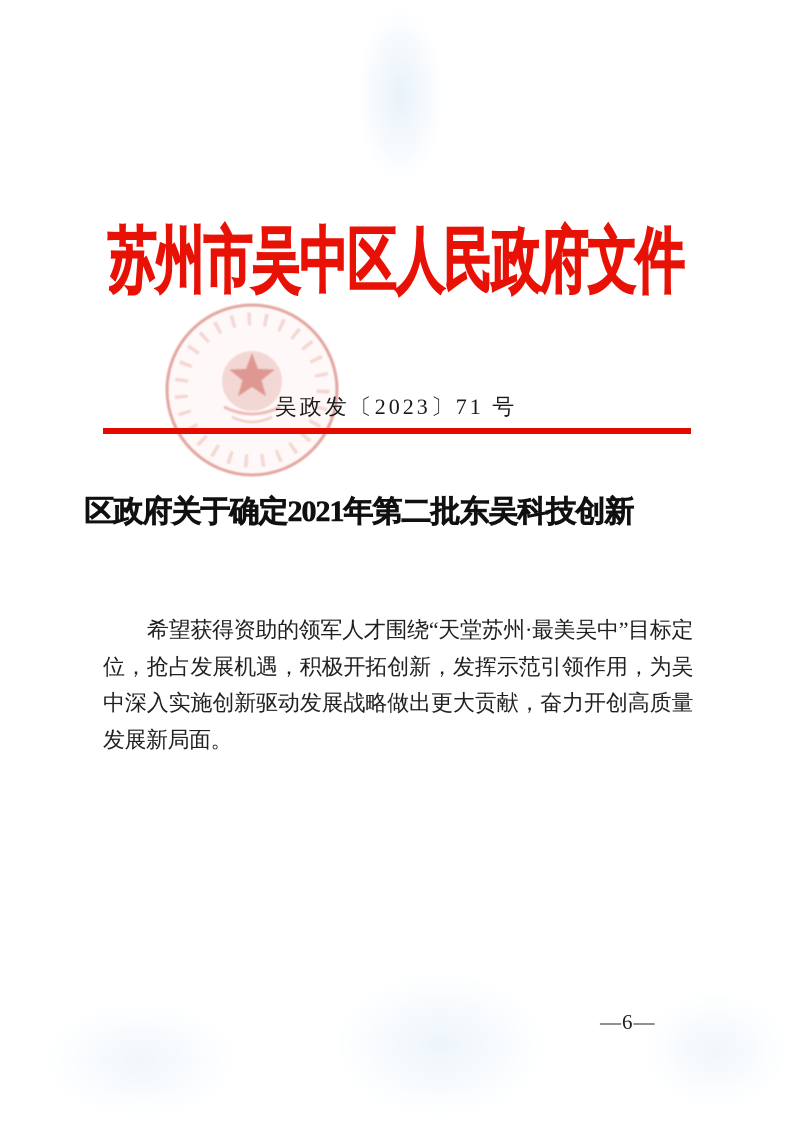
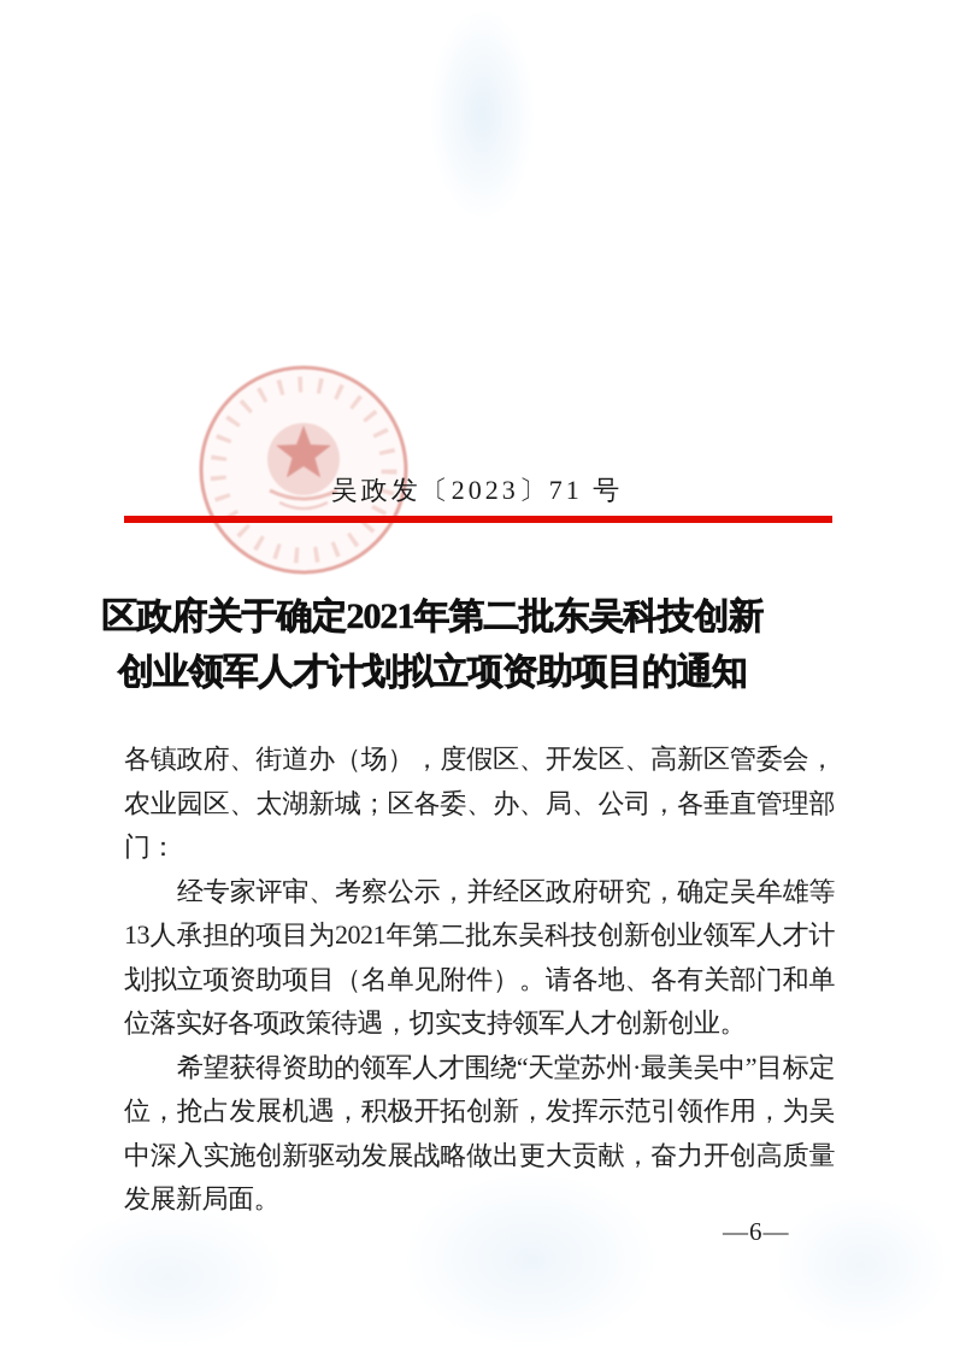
- 苏州市吴中区人民政府文件
  吴政发〔2023〕71 号
  区政府关于确定2021年第二批东吴科技创新
+ 创业领军人才计划拟立项资助项目的通知
+ 各镇政府、街道办（场），度假区、开发区、高新区管委会，农业园区、太湖新城；区各委、办、局、公司，各垂直管理部门：
+ 经专家评审、考察公示，并经区政府研究，确定吴牟雄等13人承担的项目为2021年第二批东吴科技创新创业领军人才计划拟立项资助项目（名单见附件）。请各地、各有关部门和单位落实好各项政策待遇，切实支持领军人才创新创业。
  希望获得资助的领军人才围绕“天堂苏州·最美吴中”目标定位，抢占发展机遇，积极开拓创新，发挥示范引领作用，为吴中深入实施创新驱动发展战略做出更大贡献，奋力开创高质量发展新局面。
  —6—
